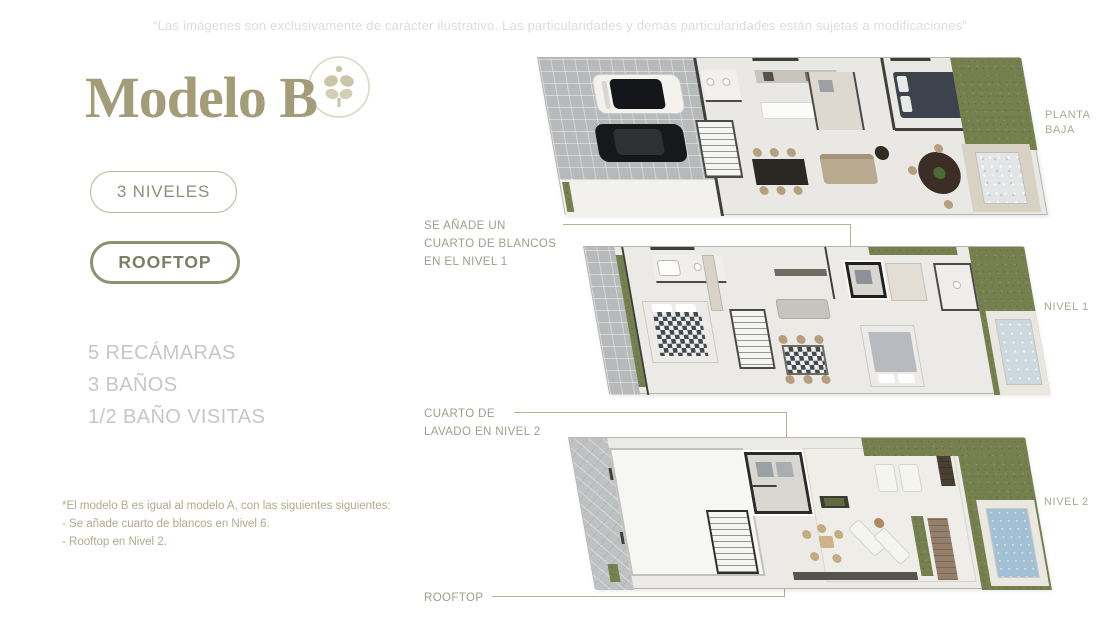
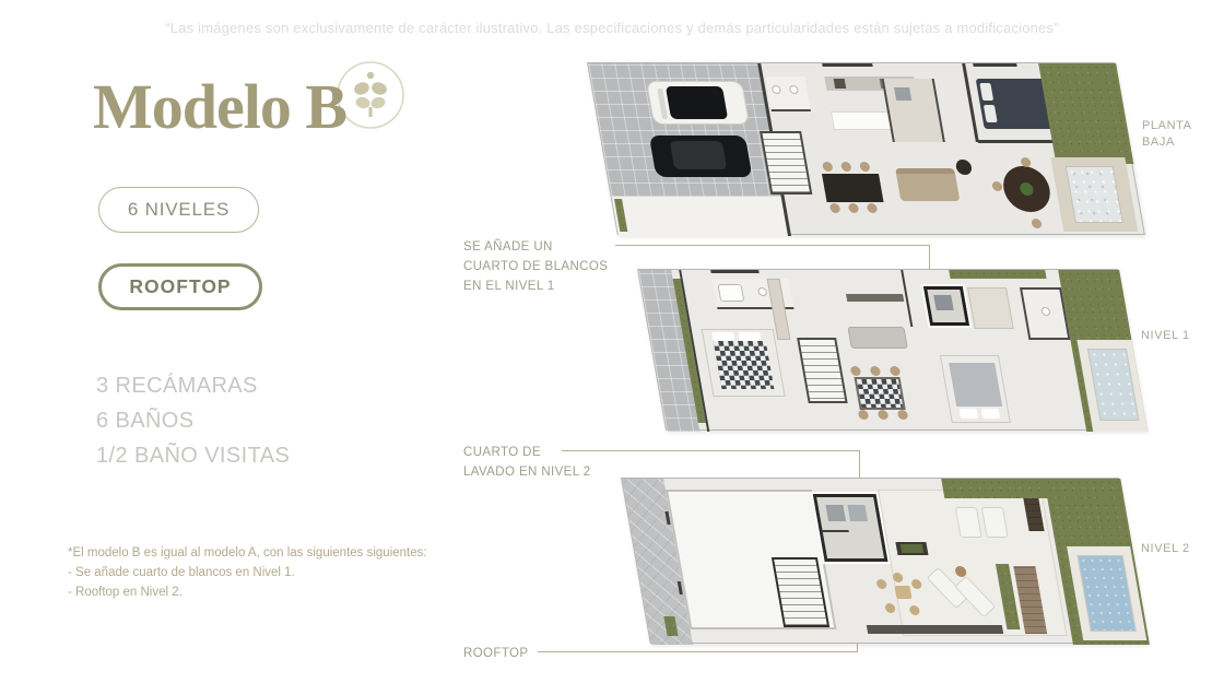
- “Las imágenes son exclusivamente de carácter ilustrativo. Las particularidades y demás particularidades están sujetas a modificaciones”
+ “Las imágenes son exclusivamente de carácter ilustrativo. Las especificaciones y demás particularidades están sujetas a modificaciones”
  Modelo B
- 3 NIVELES
+ 6 NIVELES
  ROOFTOP
- 5 RECÁMARAS
+ 3 RECÁMARAS
- 3 BAÑOS
+ 6 BAÑOS
  1/2 BAÑO VISITAS
  *El modelo B es igual al modelo A, con las siguientes siguientes:
- - Se añade cuarto de blancos en Nivel 6.
+ - Se añade cuarto de blancos en Nivel 1.
  - Rooftop en Nivel 2.
  SE AÑADE UN
  CUARTO DE BLANCOS
  EN EL NIVEL 1
  CUARTO DE
  LAVADO EN NIVEL 2
  ROOFTOP
  PLANTA
  BAJA
  NIVEL 1
  NIVEL 2
